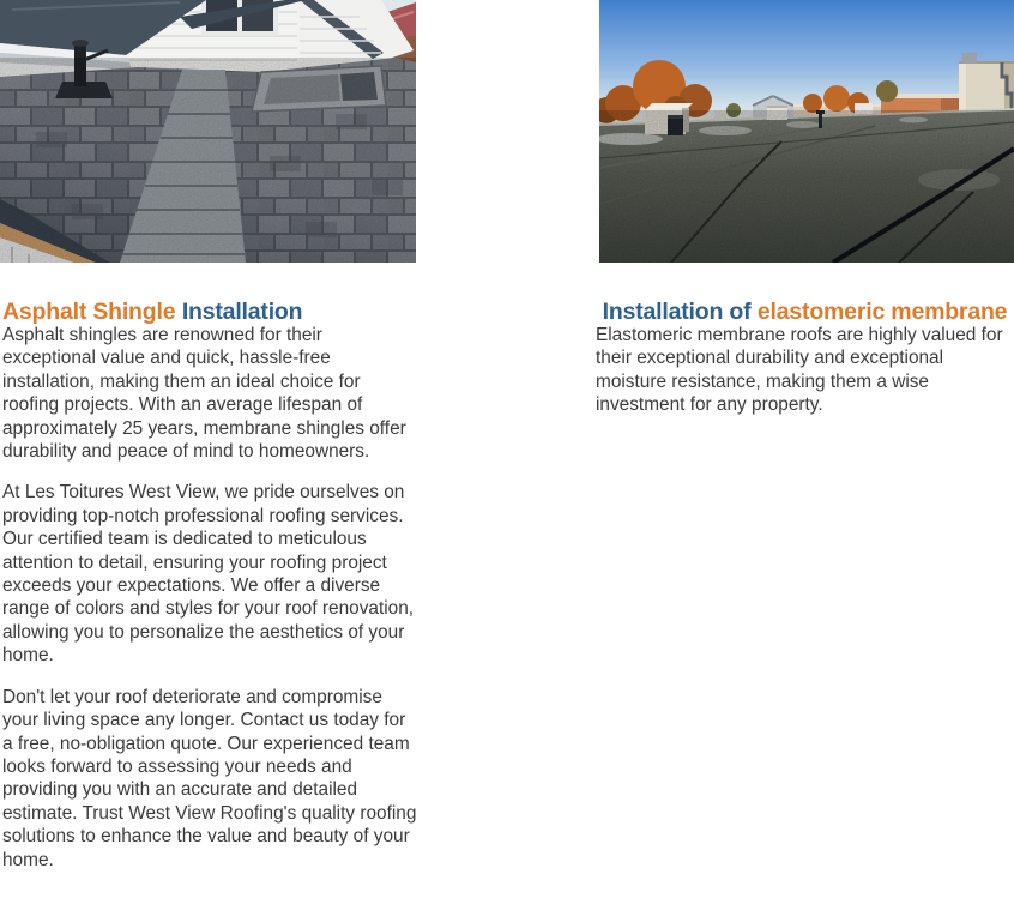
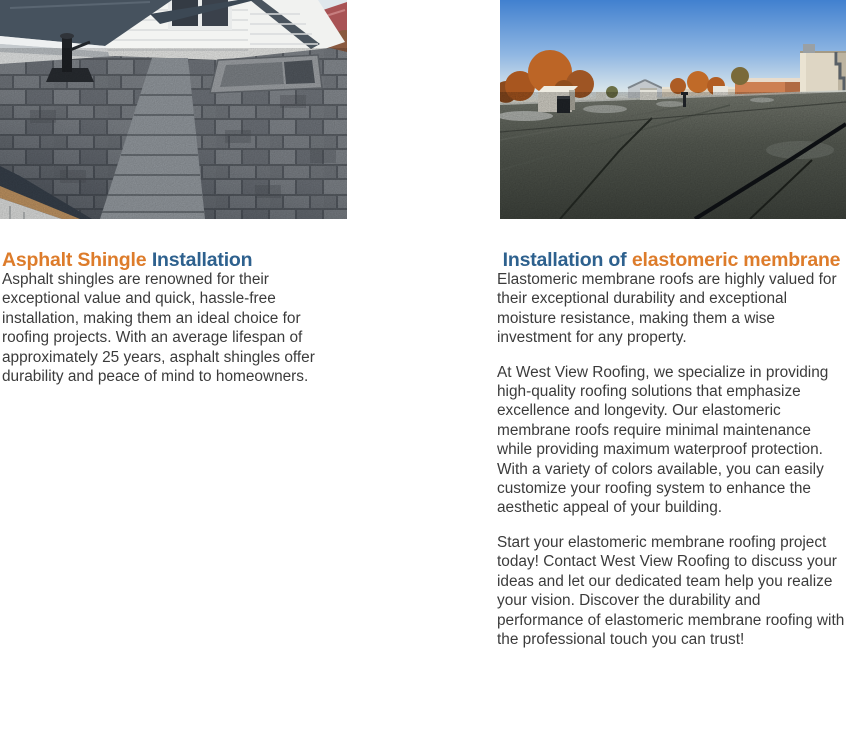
  Asphalt Shingle Installation
  Installation of elastomeric membrane
- Asphalt shingles are renowned for their exceptional value and quick, hassle-free installation, making them an ideal choice for roofing projects. With an average lifespan of approximately 25 years, membrane shingles offer durability and peace of mind to homeowners.
+ Asphalt shingles are renowned for their exceptional value and quick, hassle-free installation, making them an ideal choice for roofing projects. With an average lifespan of approximately 25 years, asphalt shingles offer durability and peace of mind to homeowners.
- At Les Toitures West View, we pride ourselves on providing top-notch professional roofing services. Our certified team is dedicated to meticulous attention to detail, ensuring your roofing project exceeds your expectations. We offer a diverse range of colors and styles for your roof renovation, allowing you to personalize the aesthetics of your home.
- Don't let your roof deteriorate and compromise your living space any longer. Contact us today for a free, no-obligation quote. Our experienced team looks forward to assessing your needs and providing you with an accurate and detailed estimate. Trust West View Roofing's quality roofing solutions to enhance the value and beauty of your home.
  Elastomeric membrane roofs are highly valued for their exceptional durability and exceptional moisture resistance, making them a wise investment for any property.
+ At West View Roofing, we specialize in providing high-quality roofing solutions that emphasize excellence and longevity. Our elastomeric membrane roofs require minimal maintenance while providing maximum waterproof protection. With a variety of colors available, you can easily customize your roofing system to enhance the aesthetic appeal of your building.
+ Start your elastomeric membrane roofing project today! Contact West View Roofing to discuss your ideas and let our dedicated team help you realize your vision. Discover the durability and performance of elastomeric membrane roofing with the professional touch you can trust!
